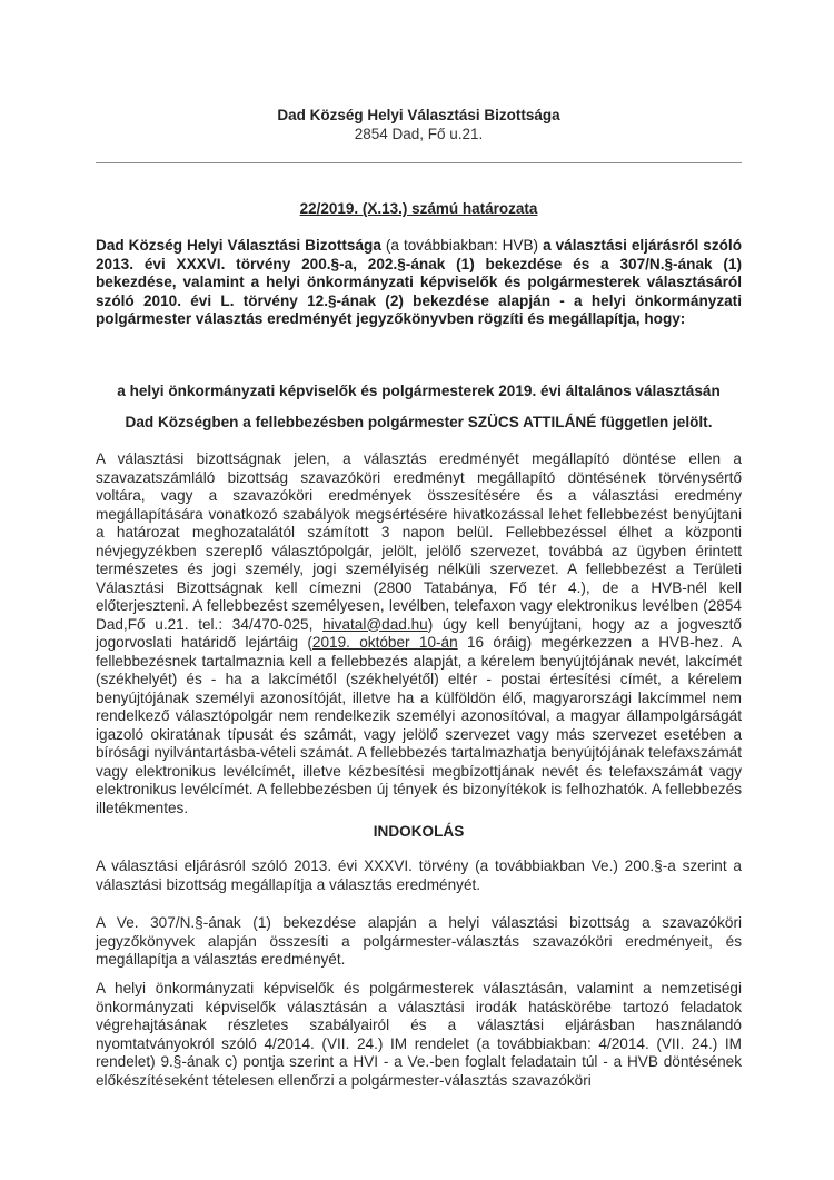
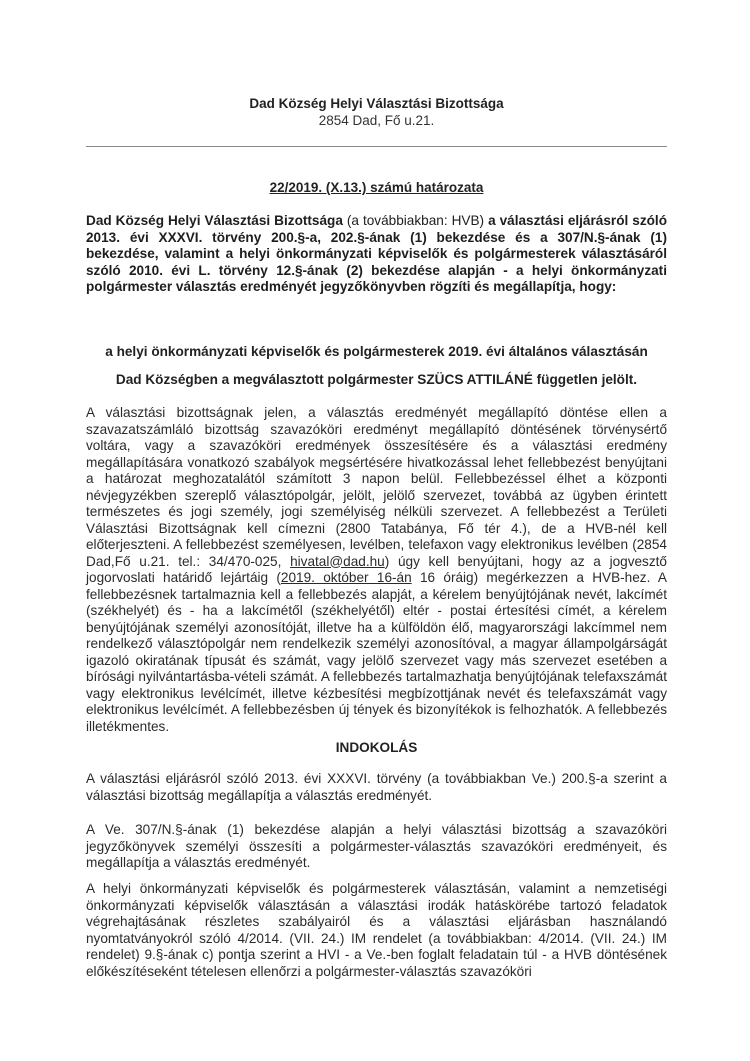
  Dad Község Helyi Választási Bizottsága
  2854 Dad, Fő u.21.
  22/2019. (X.13.) számú határozata
  Dad Község Helyi Választási Bizottsága (a továbbiakban: HVB) a választási eljárásról szóló 2013. évi XXXVI. törvény 200.§-a, 202.§-ának (1) bekezdése és a 307/N.§-ának (1) bekezdése, valamint a helyi önkormányzati képviselők és polgármesterek választásáról szóló 2010. évi L. törvény 12.§-ának (2) bekezdése alapján - a helyi önkormányzati polgármester választás eredményét jegyzőkönyvben rögzíti és megállapítja, hogy:
  a helyi önkormányzati képviselők és polgármesterek 2019. évi általános választásán
- Dad Községben a fellebbezésben polgármester SZÜCS ATTILÁNÉ független jelölt.
+ Dad Községben a megválasztott polgármester SZÜCS ATTILÁNÉ független jelölt.
- A választási bizottságnak jelen, a választás eredményét megállapító döntése ellen a szavazatszámláló bizottság szavazóköri eredményt megállapító döntésének törvénysértő voltára, vagy a szavazóköri eredmények összesítésére és a választási eredmény megállapítására vonatkozó szabályok megsértésére hivatkozással lehet fellebbezést benyújtani a határozat meghozatalától számított 3 napon belül. Fellebbezéssel élhet a központi névjegyzékben szereplő választópolgár, jelölt, jelölő szervezet, továbbá az ügyben érintett természetes és jogi személy, jogi személyiség nélküli szervezet. A fellebbezést a Területi Választási Bizottságnak kell címezni (2800 Tatabánya, Fő tér 4.), de a HVB-nél kell előterjeszteni. A fellebbezést személyesen, levélben, telefaxon vagy elektronikus levélben (2854 Dad,Fő u.21. tel.: 34/470-025, hivatal@dad.hu) úgy kell benyújtani, hogy az a jogvesztő jogorvoslati határidő lejártáig (2019. október 10-án 16 óráig) megérkezzen a HVB-hez. A fellebbezésnek tartalmaznia kell a fellebbezés alapját, a kérelem benyújtójának nevét, lakcímét (székhelyét) és - ha a lakcímétől (székhelyétől) eltér - postai értesítési címét, a kérelem benyújtójának személyi azonosítóját, illetve ha a külföldön élő, magyarországi lakcímmel nem rendelkező választópolgár nem rendelkezik személyi azonosítóval, a magyar állampolgárságát igazoló okiratának típusát és számát, vagy jelölő szervezet vagy más szervezet esetében a bírósági nyilvántartásba-vételi számát. A fellebbezés tartalmazhatja benyújtójának telefaxszámát vagy elektronikus levélcímét, illetve kézbesítési megbízottjának nevét és telefaxszámát vagy elektronikus levélcímét. A fellebbezésben új tények és bizonyítékok is felhozhatók. A fellebbezés illetékmentes.
+ A választási bizottságnak jelen, a választás eredményét megállapító döntése ellen a szavazatszámláló bizottság szavazóköri eredményt megállapító döntésének törvénysértő voltára, vagy a szavazóköri eredmények összesítésére és a választási eredmény megállapítására vonatkozó szabályok megsértésére hivatkozással lehet fellebbezést benyújtani a határozat meghozatalától számított 3 napon belül. Fellebbezéssel élhet a központi névjegyzékben szereplő választópolgár, jelölt, jelölő szervezet, továbbá az ügyben érintett természetes és jogi személy, jogi személyiség nélküli szervezet. A fellebbezést a Területi Választási Bizottságnak kell címezni (2800 Tatabánya, Fő tér 4.), de a HVB-nél kell előterjeszteni. A fellebbezést személyesen, levélben, telefaxon vagy elektronikus levélben (2854 Dad,Fő u.21. tel.: 34/470-025, hivatal@dad.hu) úgy kell benyújtani, hogy az a jogvesztő jogorvoslati határidő lejártáig (2019. október 16-án 16 óráig) megérkezzen a HVB-hez. A fellebbezésnek tartalmaznia kell a fellebbezés alapját, a kérelem benyújtójának nevét, lakcímét (székhelyét) és - ha a lakcímétől (székhelyétől) eltér - postai értesítési címét, a kérelem benyújtójának személyi azonosítóját, illetve ha a külföldön élő, magyarországi lakcímmel nem rendelkező választópolgár nem rendelkezik személyi azonosítóval, a magyar állampolgárságát igazoló okiratának típusát és számát, vagy jelölő szervezet vagy más szervezet esetében a bírósági nyilvántartásba-vételi számát. A fellebbezés tartalmazhatja benyújtójának telefaxszámát vagy elektronikus levélcímét, illetve kézbesítési megbízottjának nevét és telefaxszámát vagy elektronikus levélcímét. A fellebbezésben új tények és bizonyítékok is felhozhatók. A fellebbezés illetékmentes.
  INDOKOLÁS
  A választási eljárásról szóló 2013. évi XXXVI. törvény (a továbbiakban Ve.) 200.§-a szerint a választási bizottság megállapítja a választás eredményét.
- A Ve. 307/N.§-ának (1) bekezdése alapján a helyi választási bizottság a szavazóköri jegyzőkönyvek alapján összesíti a polgármester-választás szavazóköri eredményeit, és megállapítja a választás eredményét.
+ A Ve. 307/N.§-ának (1) bekezdése alapján a helyi választási bizottság a szavazóköri jegyzőkönyvek személyi összesíti a polgármester-választás szavazóköri eredményeit, és megállapítja a választás eredményét.
  A helyi önkormányzati képviselők és polgármesterek választásán, valamint a nemzetiségi önkormányzati képviselők választásán a választási irodák hatáskörébe tartozó feladatok végrehajtásának részletes szabályairól és a választási eljárásban használandó nyomtatványokról szóló 4/2014. (VII. 24.) IM rendelet (a továbbiakban: 4/2014. (VII. 24.) IM rendelet) 9.§-ának c) pontja szerint a HVI - a Ve.-ben foglalt feladatain túl - a HVB döntésének előkészítéseként tételesen ellenőrzi a polgármester-választás szavazóköri
